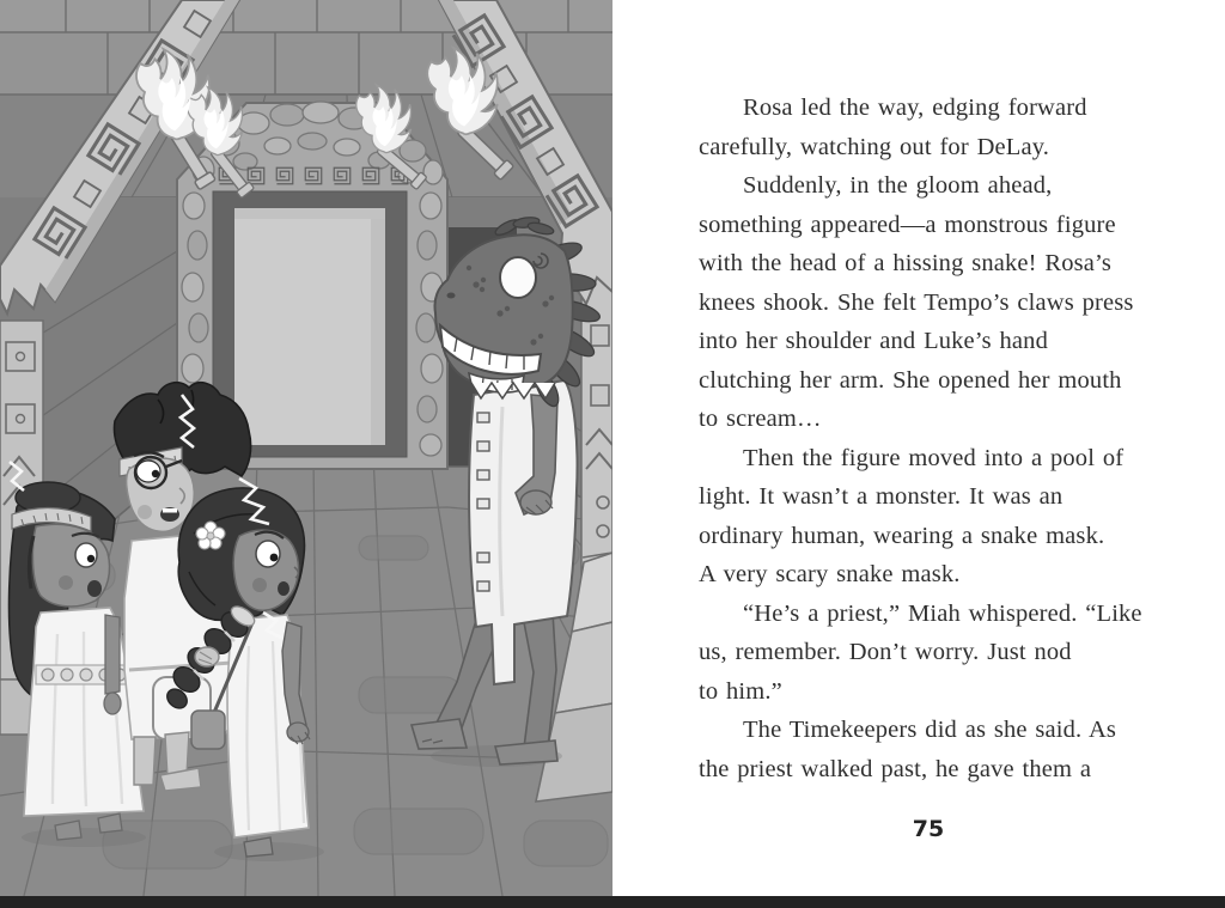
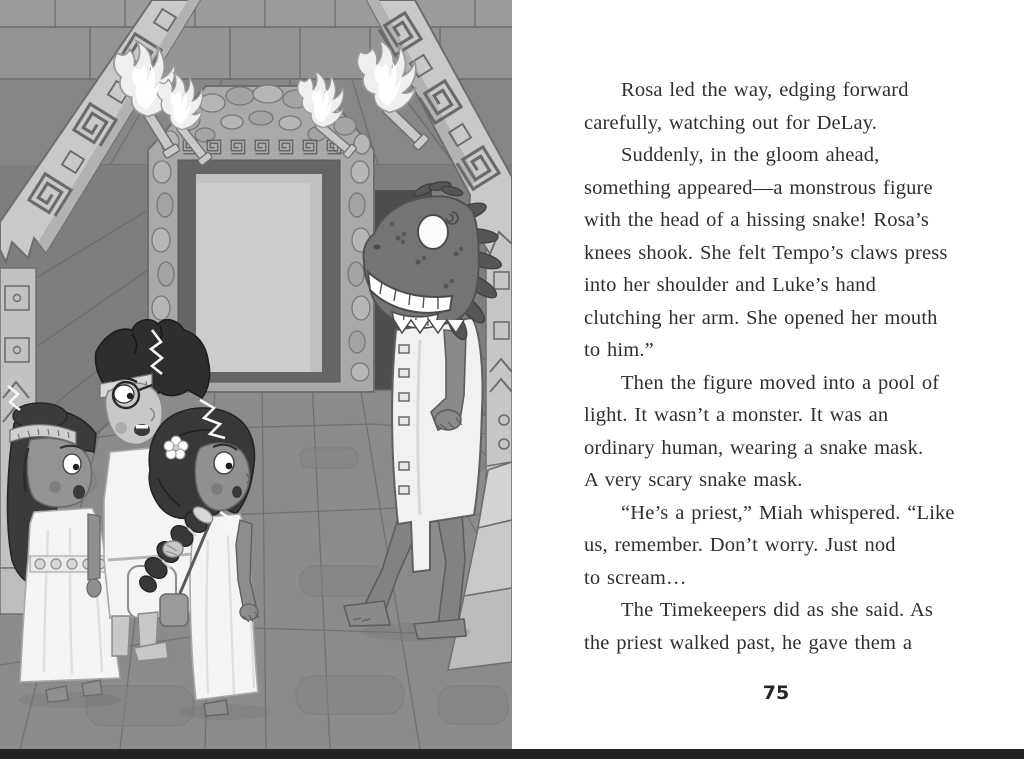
  Rosa led the way, edging forward
  carefully, watching out for DeLay.
  Suddenly, in the gloom ahead,
  something appeared—a monstrous figure
  with the head of a hissing snake! Rosa’s
  knees shook. She felt Tempo’s claws press
  into her shoulder and Luke’s hand
  clutching her arm. She opened her mouth
- to scream…
+ to him.”
  Then the figure moved into a pool of
  light. It wasn’t a monster. It was an
  ordinary human, wearing a snake mask.
  A very scary snake mask.
  “He’s a priest,” Miah whispered. “Like
  us, remember. Don’t worry. Just nod
- to him.”
+ to scream…
  The Timekeepers did as she said. As
  the priest walked past, he gave them a
  75
